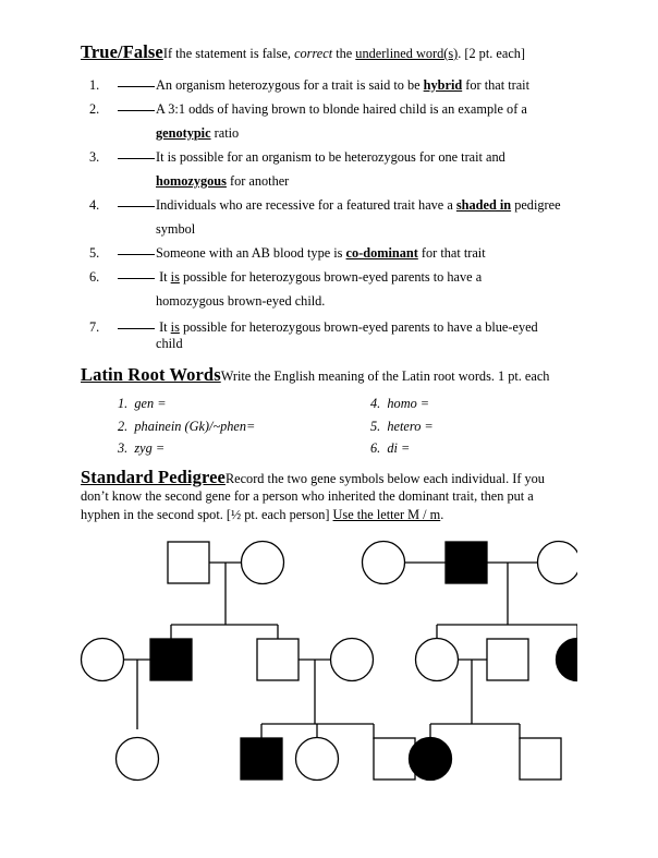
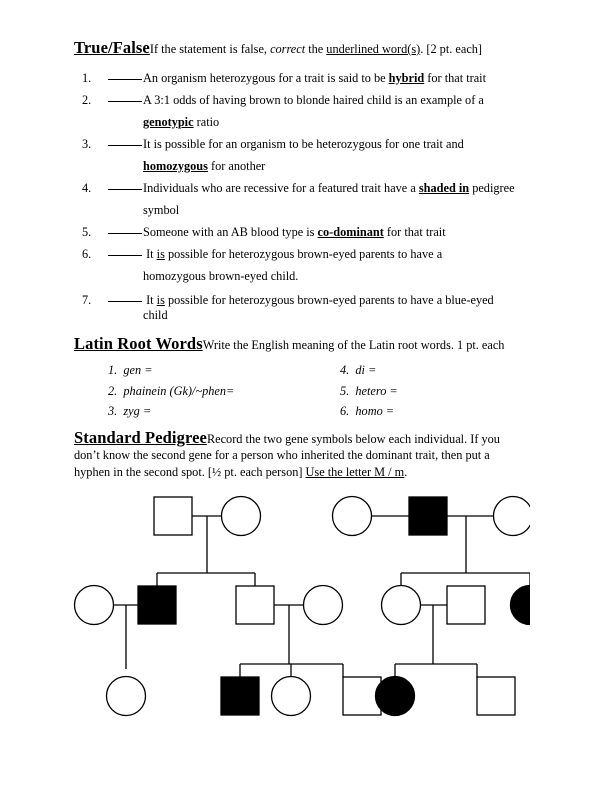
  True/FalseIf the statement is false, correct the underlined word(s). [2 pt. each]
  1.
  An organism heterozygous for a trait is said to be hybrid for that trait
  2.
  A 3:1 odds of having brown to blonde haired child is an example of a
  genotypic ratio
  3.
  It is possible for an organism to be heterozygous for one trait and
  homozygous for another
  4.
  Individuals who are recessive for a featured trait have a shaded in pedigree
  symbol
  5.
  Someone with an AB blood type is co-dominant for that trait
  6.
  It is possible for heterozygous brown-eyed parents to have a
  homozygous brown-eyed child.
  7.
  It is possible for heterozygous brown-eyed parents to have a blue-eyed
  child
  Latin Root WordsWrite the English meaning of the Latin root words. 1 pt. each
  1. gen =
  2. phainein (Gk)/~phen=
  3. zyg =
- 4. homo =
+ 4. di =
  5. hetero =
- 6. di =
+ 6. homo =
  Standard PedigreeRecord the two gene symbols below each individual. If you
  don’t know the second gene for a person who inherited the dominant trait, then put a
  hyphen in the second spot. [½ pt. each person] Use the letter M / m.
